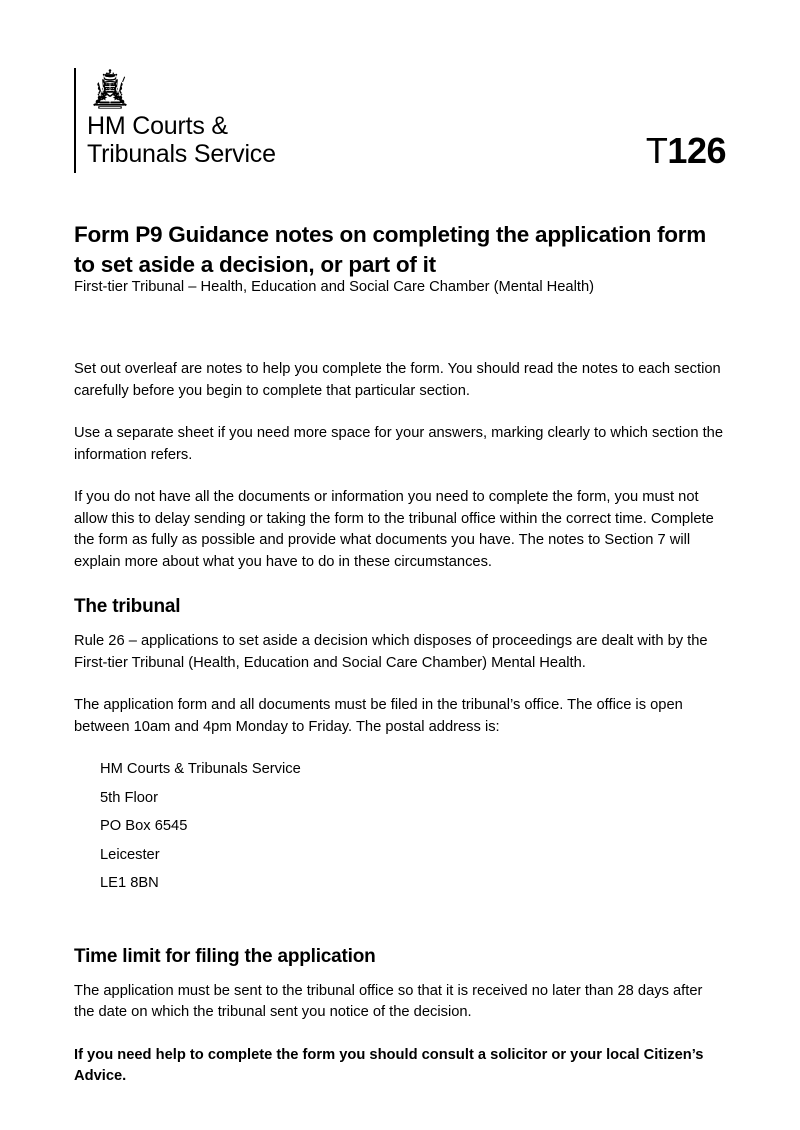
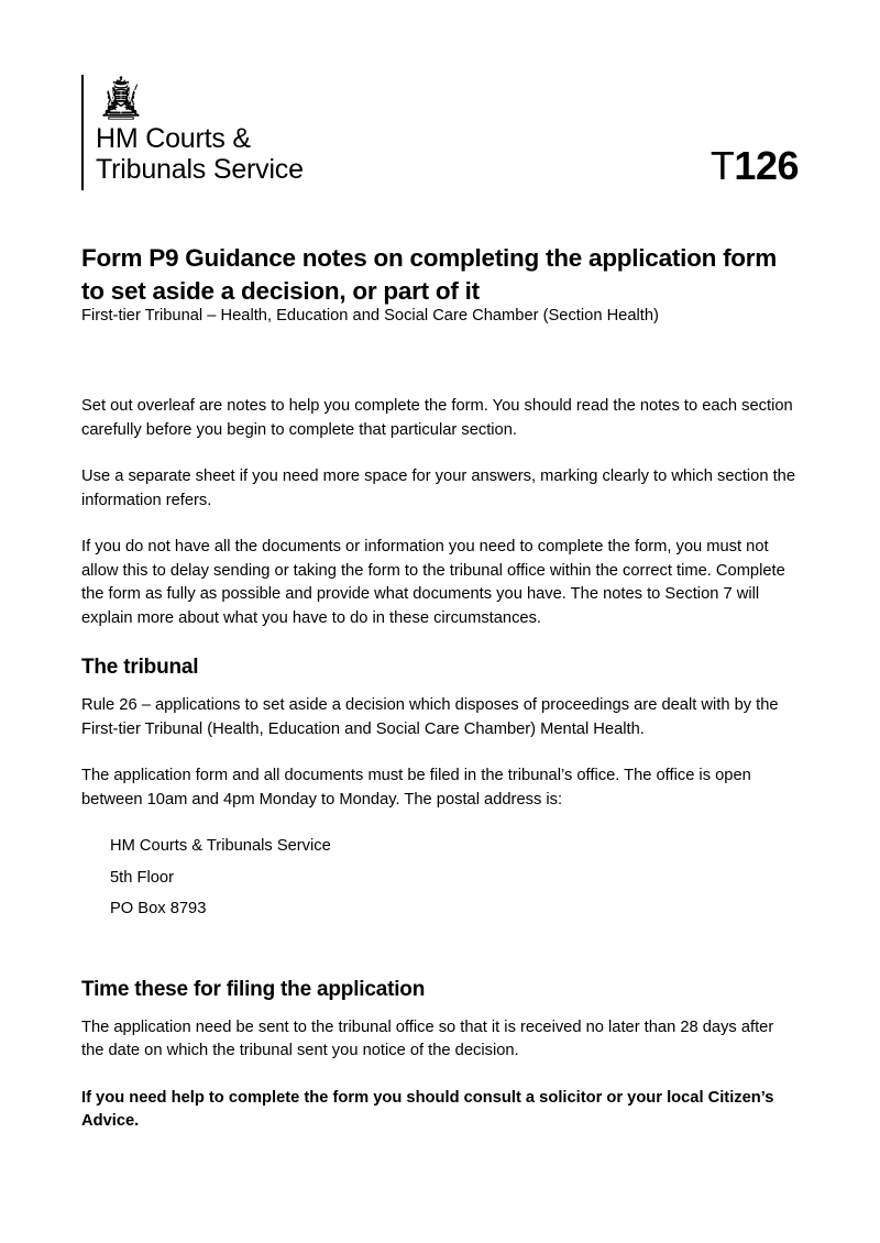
  HM Courts &
  Tribunals Service
  T126
  Form P9 Guidance notes on completing the application form to set aside a decision, or part of it
- First-tier Tribunal – Health, Education and Social Care Chamber (Mental Health)
+ First-tier Tribunal – Health, Education and Social Care Chamber (Section Health)
  Set out overleaf are notes to help you complete the form. You should read the notes to each section carefully before you begin to complete that particular section.
  Use a separate sheet if you need more space for your answers, marking clearly to which section the information refers.
  If you do not have all the documents or information you need to complete the form, you must not allow this to delay sending or taking the form to the tribunal office within the correct time. Complete the form as fully as possible and provide what documents you have. The notes to Section 7 will explain more about what you have to do in these circumstances.
  The tribunal
  Rule 26 – applications to set aside a decision which disposes of proceedings are dealt with by the First-tier Tribunal (Health, Education and Social Care Chamber) Mental Health.
- The application form and all documents must be filed in the tribunal’s office. The office is open between 10am and 4pm Monday to Friday. The postal address is:
+ The application form and all documents must be filed in the tribunal’s office. The office is open between 10am and 4pm Monday to Monday. The postal address is:
  HM Courts & Tribunals Service
  5th Floor
- PO Box 6545
+ PO Box 8793
- Leicester
- LE1 8BN
- Time limit for filing the application
+ Time these for filing the application
- The application must be sent to the tribunal office so that it is received no later than 28 days after the date on which the tribunal sent you notice of the decision.
+ The application need be sent to the tribunal office so that it is received no later than 28 days after the date on which the tribunal sent you notice of the decision.
  If you need help to complete the form you should consult a solicitor or your local Citizen’s Advice.
